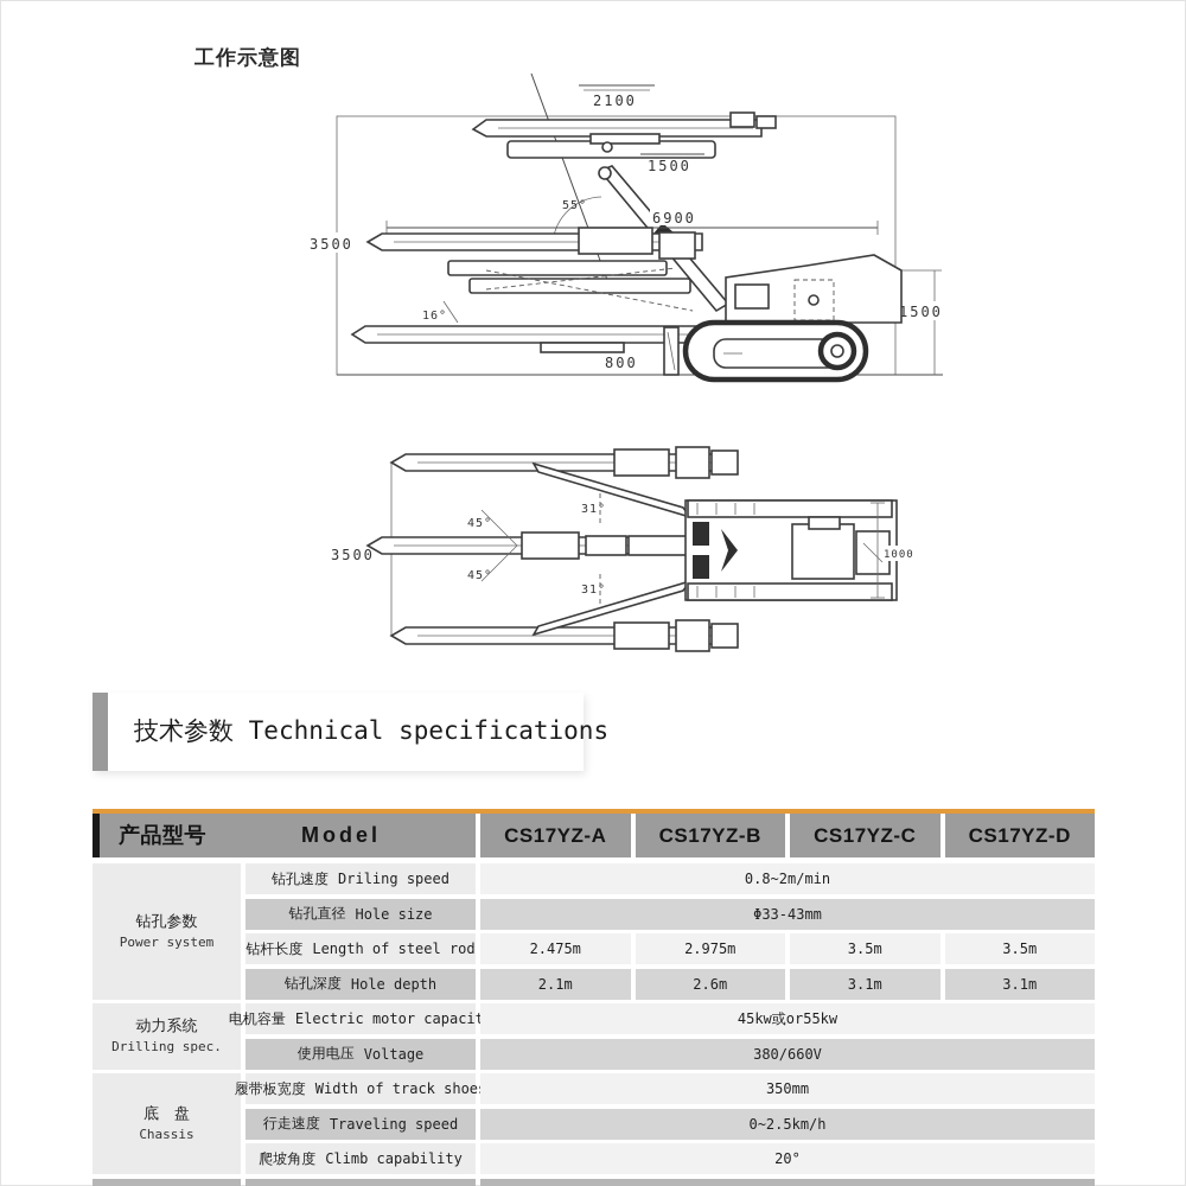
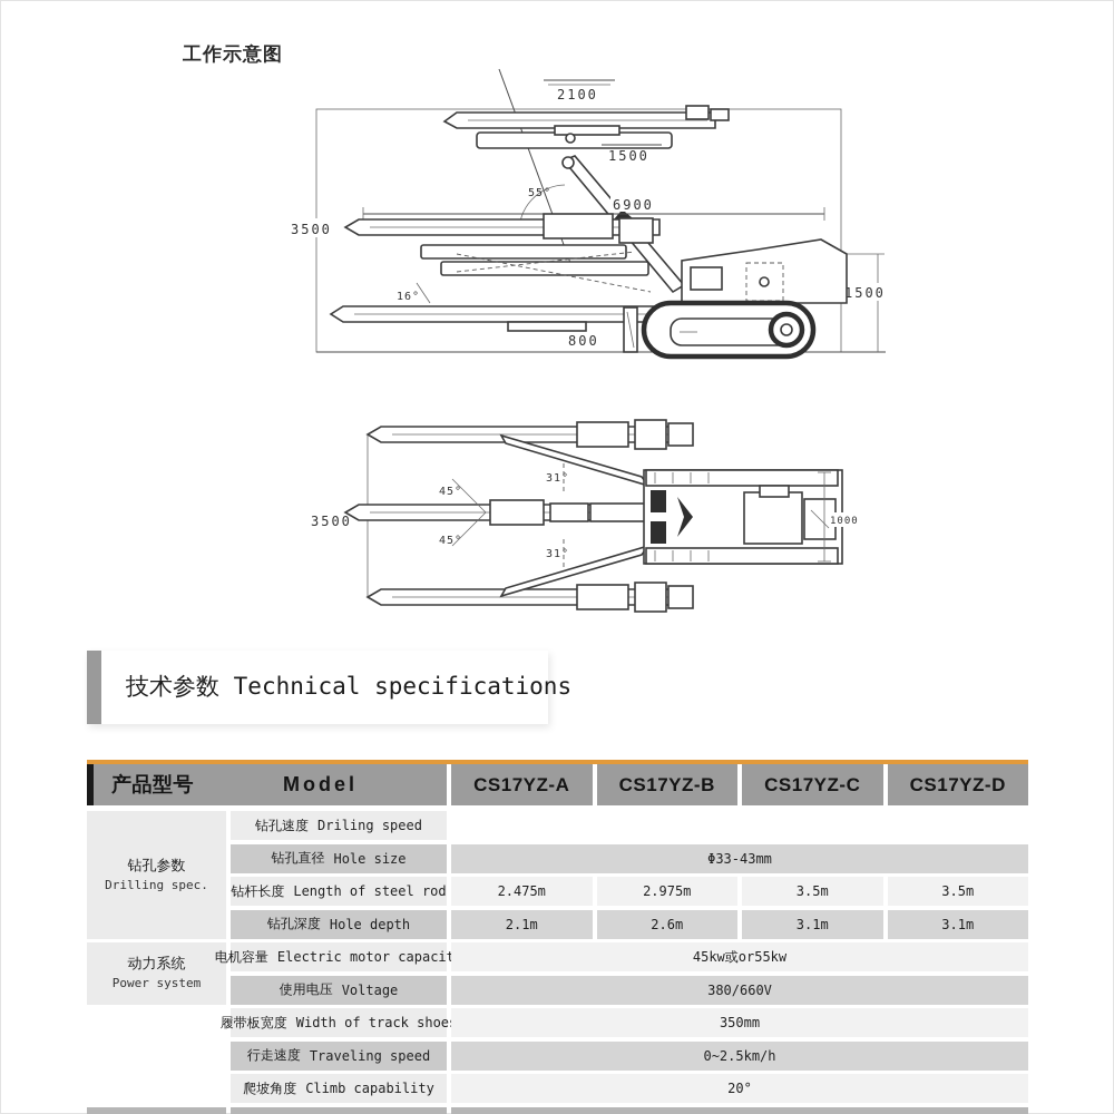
  工作示意图
  1500
  2100
  1500
  55°
  6900
  3500
  16°
  800
  3500
  45°
  45°
  31°
  31°
  1000
  技术参数 Technical specifications
  产品型号
  Model
  CS17YZ-A
  CS17YZ-B
  CS17YZ-C
  CS17YZ-D
  钻孔参数
- Power system
+ Drilling spec.
  钻孔速度
  Driling speed
- 0.8~2m/min
  钻孔直径
  Hole size
  Φ33-43mm
  钻杆长度
  Length of steel rod
  2.475m
  2.975m
  3.5m
  3.5m
  钻孔深度
  Hole depth
  2.1m
  2.6m
  3.1m
  3.1m
  动力系统
- Drilling spec.
+ Power system
  电机容量
  Electric motor capaci
  45kw或or55kw
  使用电压
  Voltage
  380/660V
- 底 盘
- Chassis
  履带板宽度
  Width of track shoe
  350mm
  行走速度
  Traveling speed
  0~2.5km/h
  爬坡角度
  Climb capability
  20°
